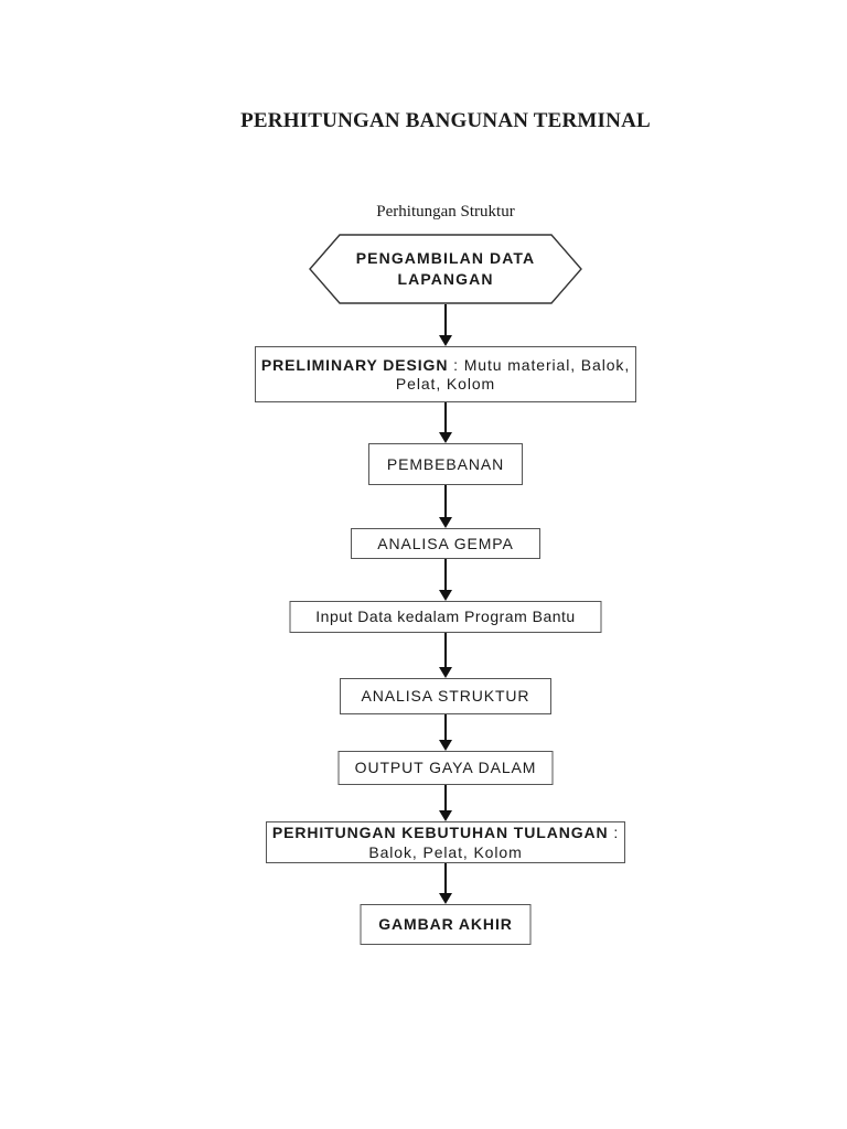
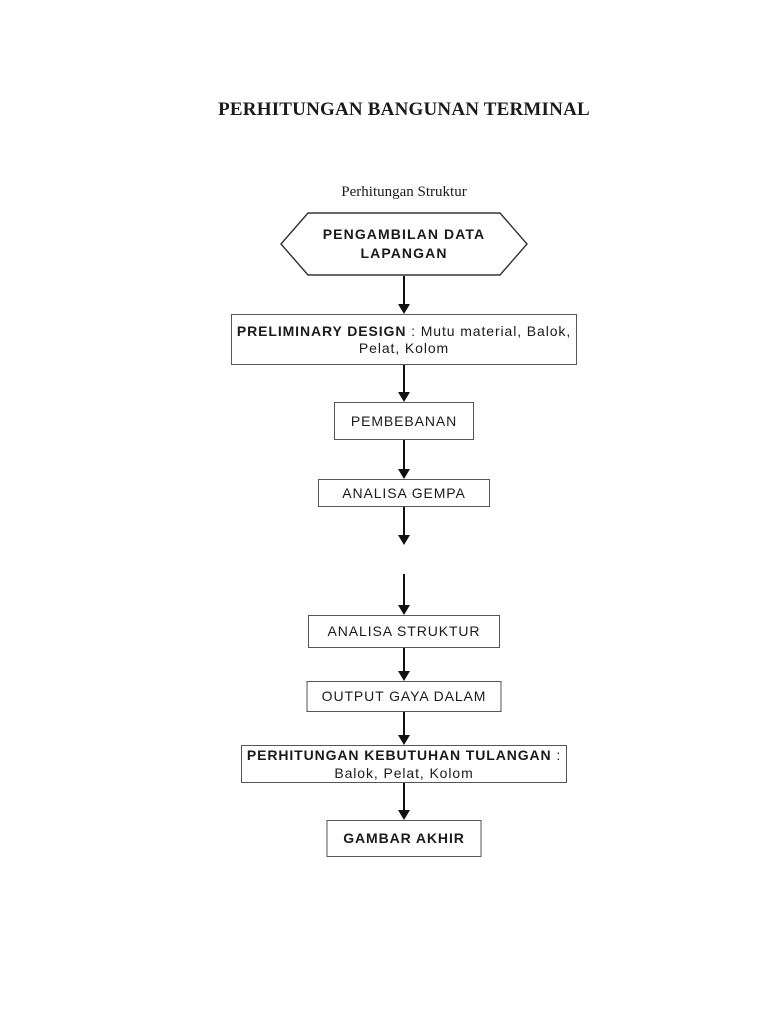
  PERHITUNGAN BANGUNAN TERMINAL
  Perhitungan Struktur
  PENGAMBILAN DATA
  LAPANGAN
  PRELIMINARY DESIGN : Mutu material, Balok,
  Pelat, Kolom
  PEMBEBANAN
  ANALISA GEMPA
- Input Data kedalam Program Bantu
  ANALISA STRUKTUR
  OUTPUT GAYA DALAM
  PERHITUNGAN KEBUTUHAN TULANGAN :
  Balok, Pelat, Kolom
  GAMBAR AKHIR
